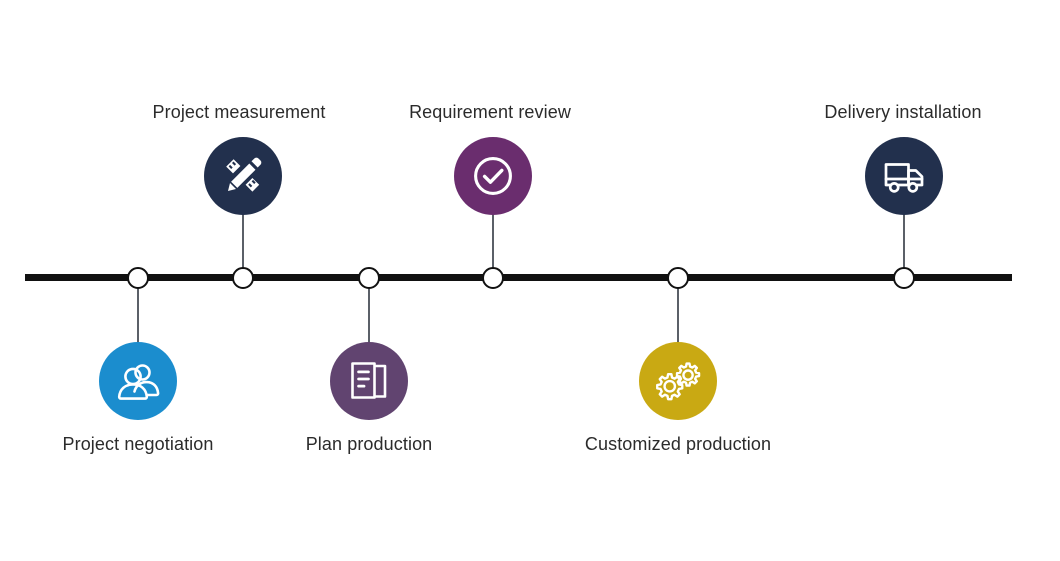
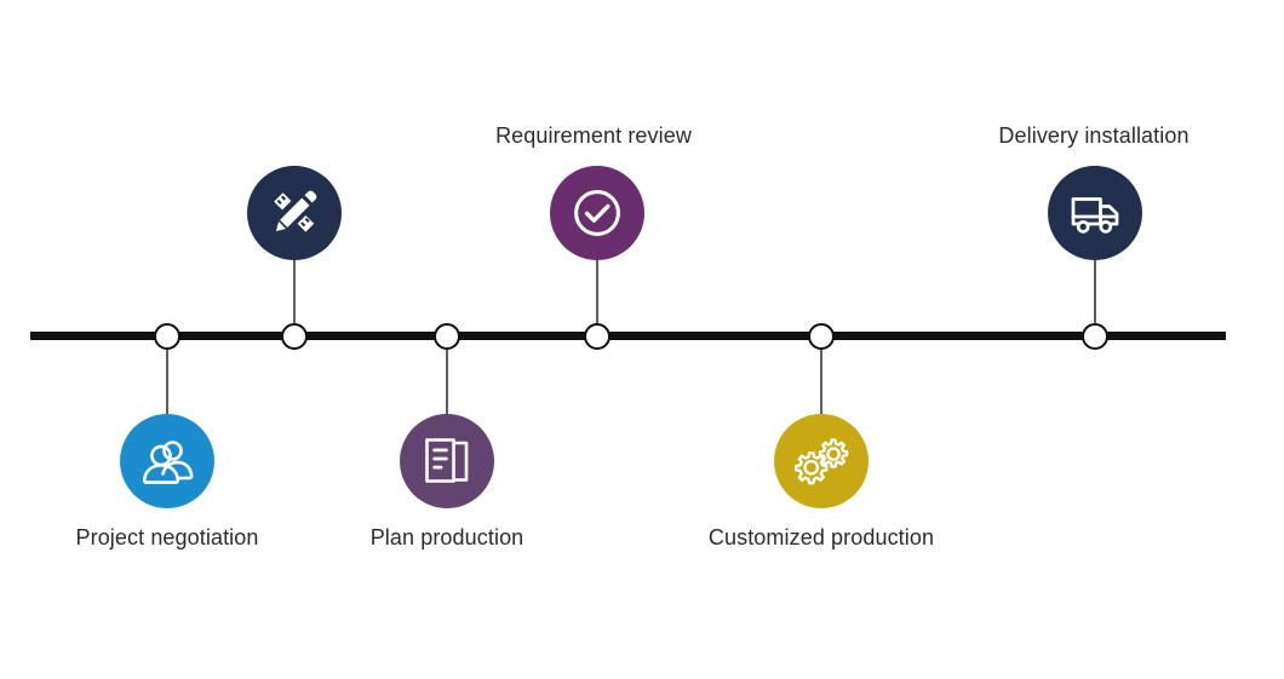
  Project negotiation
- Project measurement
  Plan production
  Requirement review
  Customized production
  Delivery installation
